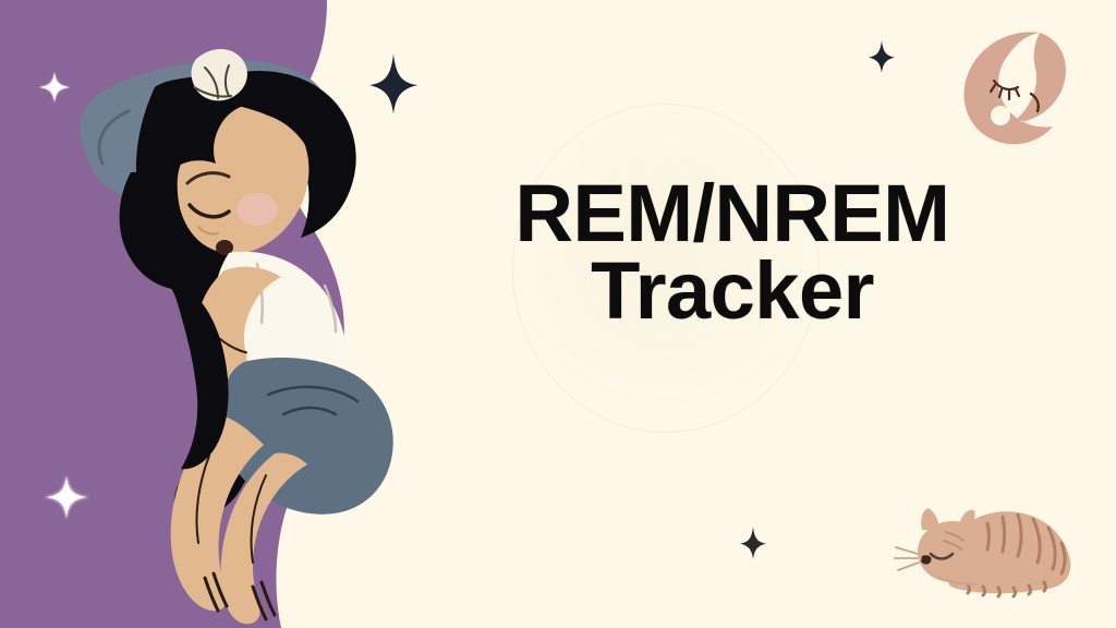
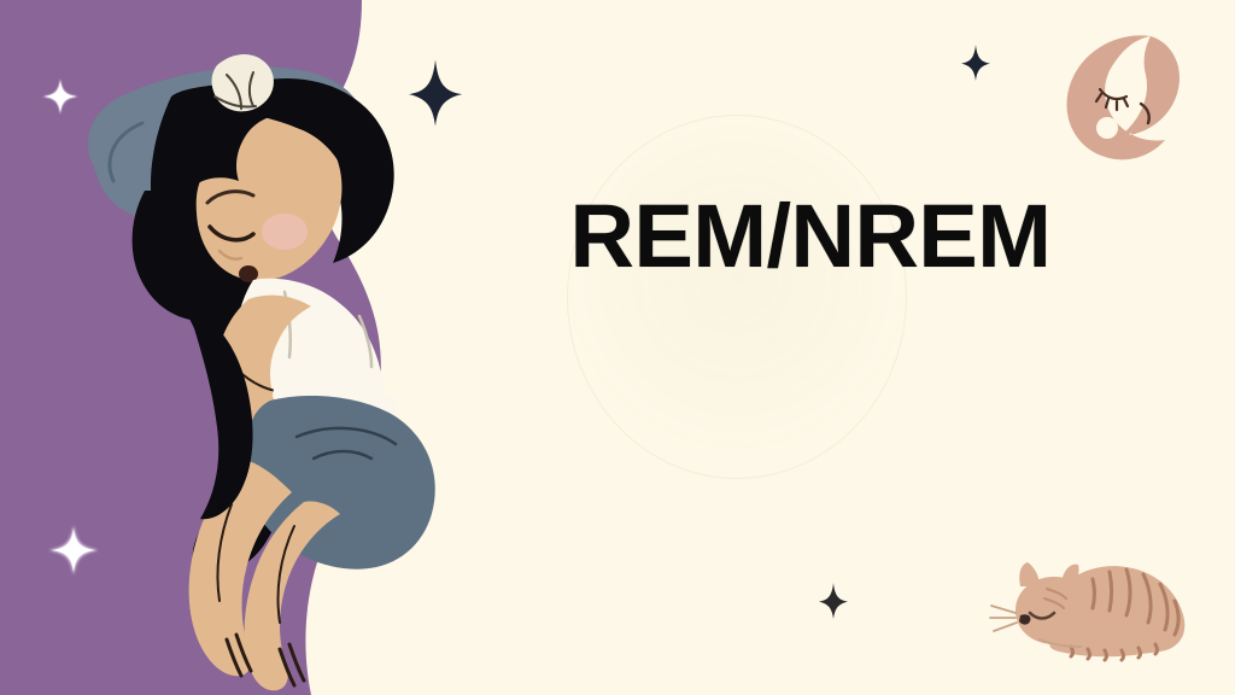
  REM/NREM
- Tracker
